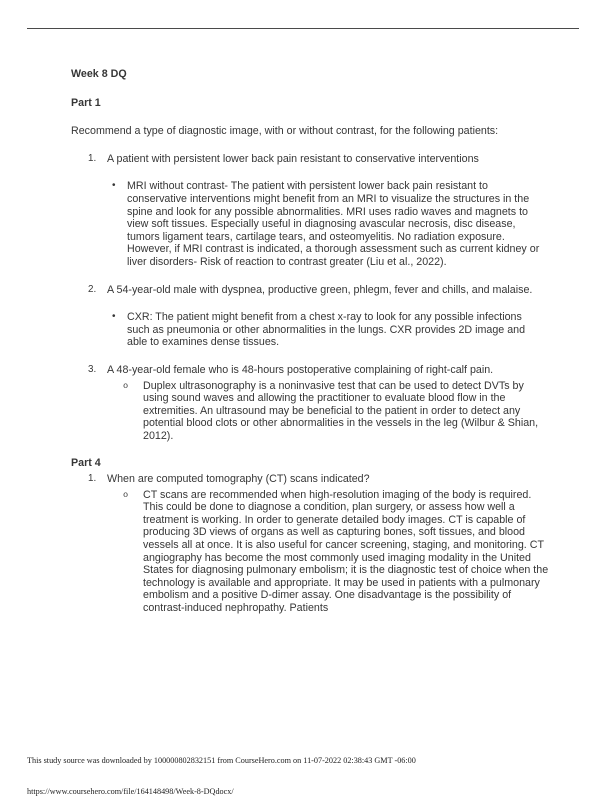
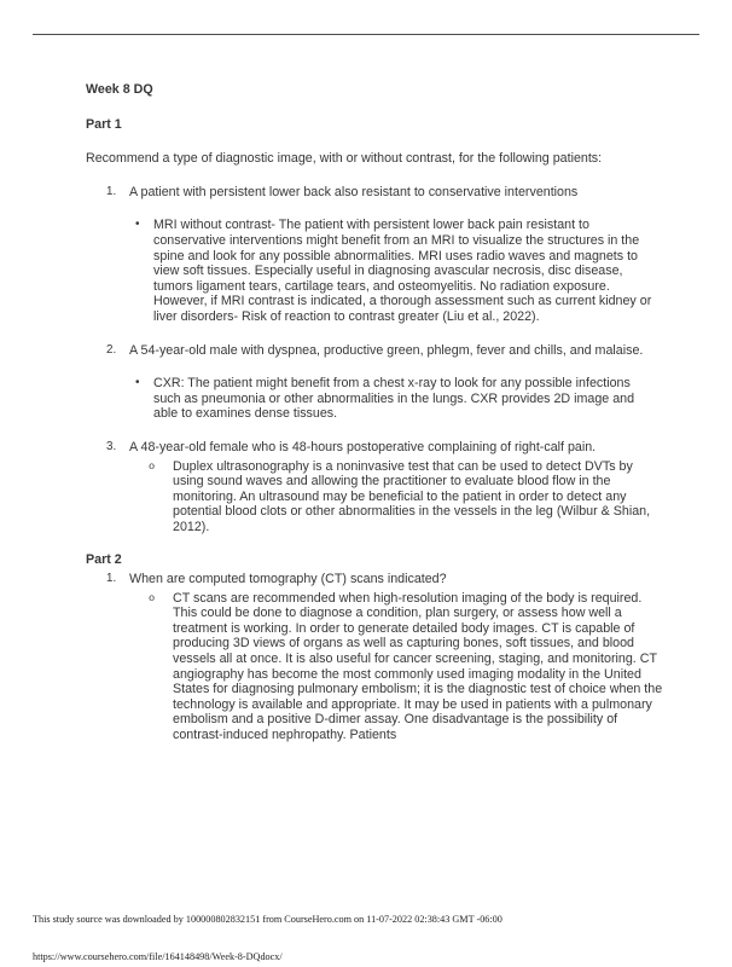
  Week 8 DQ
  Part 1
  Recommend a type of diagnostic image, with or without contrast, for the following patients:
  1.
- A patient with persistent lower back pain resistant to conservative interventions
+ A patient with persistent lower back also resistant to conservative interventions
  •
  MRI without contrast- The patient with persistent lower back pain resistant to conservative interventions might benefit from an MRI to visualize the structures in the spine and look for any possible abnormalities. MRI uses radio waves and magnets to view soft tissues. Especially useful in diagnosing avascular necrosis, disc disease, tumors ligament tears, cartilage tears, and osteomyelitis. No radiation exposure. However, if MRI contrast is indicated, a thorough assessment such as current kidney or liver disorders- Risk of reaction to contrast greater (Liu et al., 2022).
  2.
  A 54-year-old male with dyspnea, productive green, phlegm, fever and chills, and malaise.
  •
  CXR: The patient might benefit from a chest x-ray to look for any possible infections such as pneumonia or other abnormalities in the lungs. CXR provides 2D image and able to examines dense tissues.
  3.
  A 48-year-old female who is 48-hours postoperative complaining of right-calf pain.
  o
- Duplex ultrasonography is a noninvasive test that can be used to detect DVTs by using sound waves and allowing the practitioner to evaluate blood flow in the extremities. An ultrasound may be beneficial to the patient in order to detect any potential blood clots or other abnormalities in the vessels in the leg (Wilbur & Shian, 2012).
+ Duplex ultrasonography is a noninvasive test that can be used to detect DVTs by using sound waves and allowing the practitioner to evaluate blood flow in the monitoring. An ultrasound may be beneficial to the patient in order to detect any potential blood clots or other abnormalities in the vessels in the leg (Wilbur & Shian, 2012).
- Part 4
+ Part 2
  1.
  When are computed tomography (CT) scans indicated?
  o
  CT scans are recommended when high-resolution imaging of the body is required. This could be done to diagnose a condition, plan surgery, or assess how well a treatment is working. In order to generate detailed body images. CT is capable of producing 3D views of organs as well as capturing bones, soft tissues, and blood vessels all at once. It is also useful for cancer screening, staging, and monitoring. CT angiography has become the most commonly used imaging modality in the United States for diagnosing pulmonary embolism; it is the diagnostic test of choice when the technology is available and appropriate. It may be used in patients with a pulmonary embolism and a positive D-dimer assay. One disadvantage is the possibility of contrast-induced nephropathy. Patients
  This study source was downloaded by 100000802832151 from CourseHero.com on 11-07-2022 02:38:43 GMT -06:00
  https://www.coursehero.com/file/164148498/Week-8-DQdocx/
